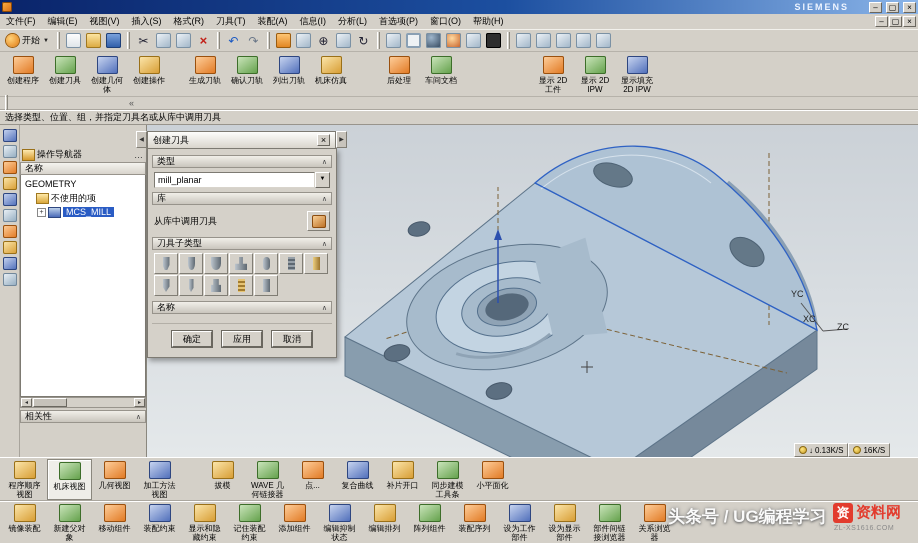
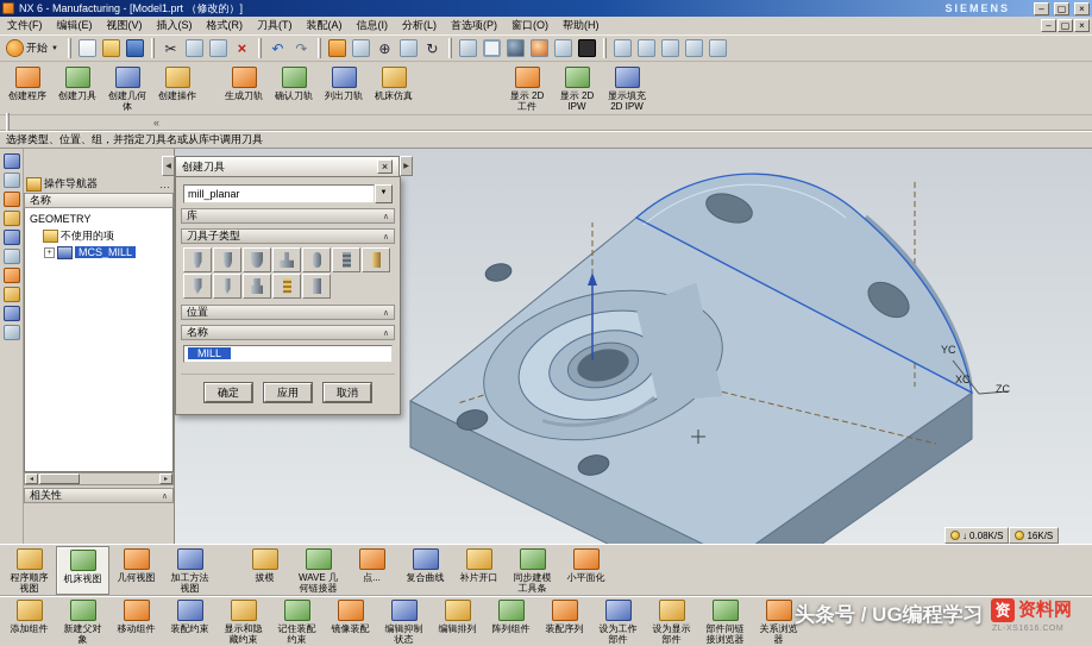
+ NX 6 - Manufacturing - [Model1.prt （修改的）]
  SIEMENS
  –
  ▢
  ×
  文件(F)
  编辑(E)
  视图(V)
  插入(S)
  格式(R)
  刀具(T)
  装配(A)
  信息(I)
  分析(L)
  首选项(P)
  窗口(O)
  帮助(H)
  –
  ▢
  ×
  开始
  ✂
  ×
  ↶
  ↷
  ⊕
  ↻
  创建程序
  创建刀具
  创建几何
  体
  创建操作
  生成刀轨
  确认刀轨
  列出刀轨
  机床仿真
- 后处理
- 车间文档
  显示 2D
  工件
  显示 2D
  IPW
  显示填充
  2D IPW
  «
  选择类型、位置、组，并指定刀具名或从库中调用刀具
  YC
  XC
  ZC
  操作导航器
  …
  名称
  GEOMETRY
  不使用的项
  MCS_MILL
  相关性
  创建刀具
  ×
- 类型
  mill_planar
  库
- 从库中调用刀具
  刀具子类型
+ 位置
  名称
+ MILL
  确定
  应用
  取消
  ↓
- 0.13K/S
+ 0.08K/S
  16K/S
  程序顺序
  视图
  机床视图
  几何视图
  加工方法
  视图
  拔模
  WAVE 几
  何链接器
  点...
  复合曲线
  补片开口
  同步建模
  工具条
  小平面化
- 镜像装配
+ 添加组件
  新建父对
  象
  移动组件
  装配约束
  显示和隐
  藏约束
  记住装配
  约束
- 添加组件
+ 镜像装配
  编辑抑制
  状态
  编辑排列
  阵列组件
  装配序列
  设为工作
  部件
  设为显示
  部件
  部件间链
  接浏览器
  关系浏览
  器
  头条号 / UG编程学习
  资
  资料网
